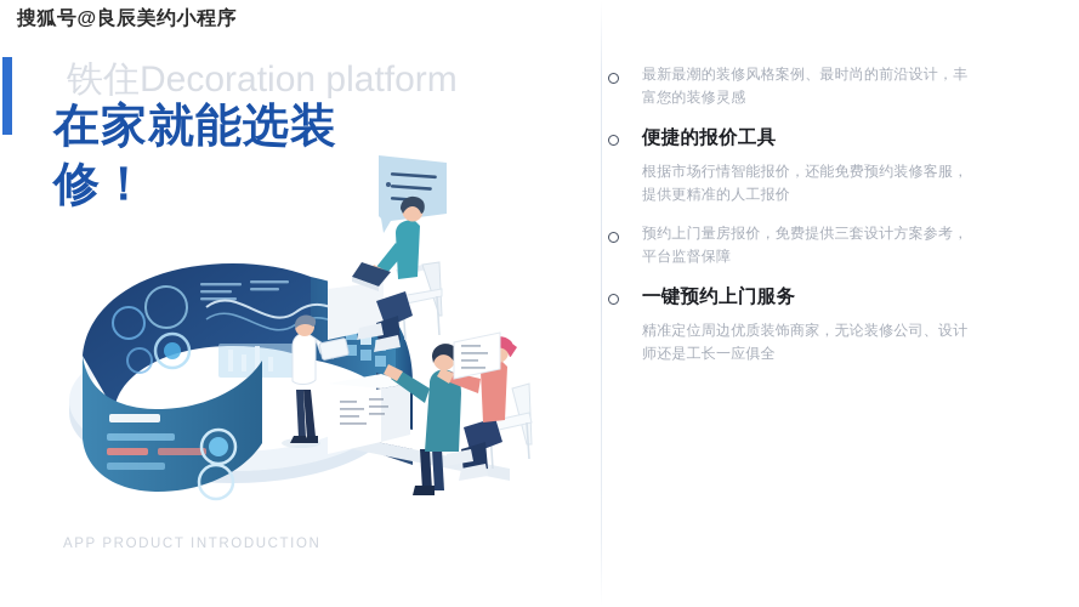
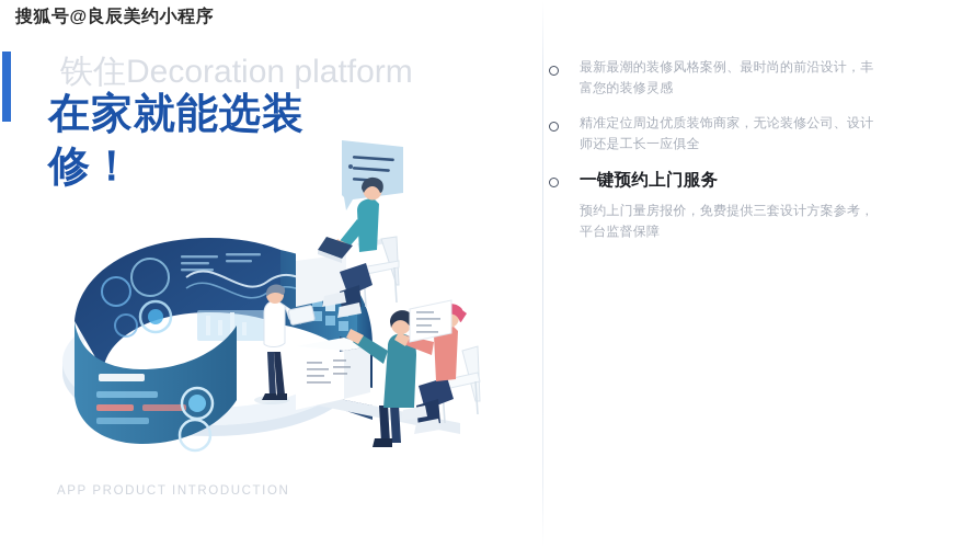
  搜狐号@良辰美约小程序
  铁住Decoration platform
  在家就能选装修！
  APP PRODUCT INTRODUCTION
  最新最潮的装修风格案例、最时尚的前沿设计，丰富您的装修灵感
- 便捷的报价工具
- 根据市场行情智能报价，还能免费预约装修客服，提供更精准的人工报价
- 预约上门量房报价，免费提供三套设计方案参考，平台监督保障
+ 精准定位周边优质装饰商家，无论装修公司、设计师还是工长一应俱全
  一键预约上门服务
- 精准定位周边优质装饰商家，无论装修公司、设计师还是工长一应俱全
+ 预约上门量房报价，免费提供三套设计方案参考，平台监督保障
